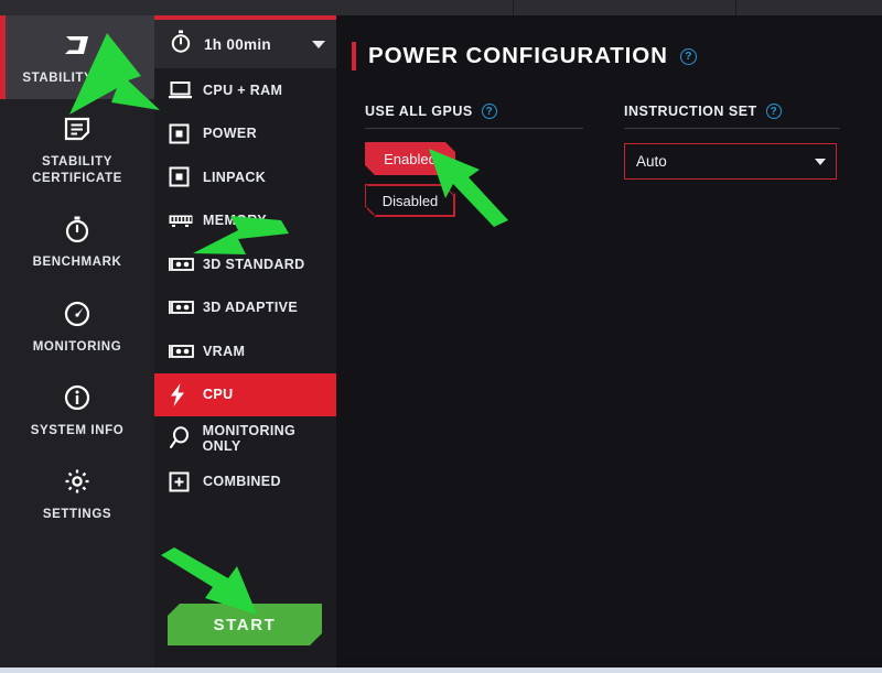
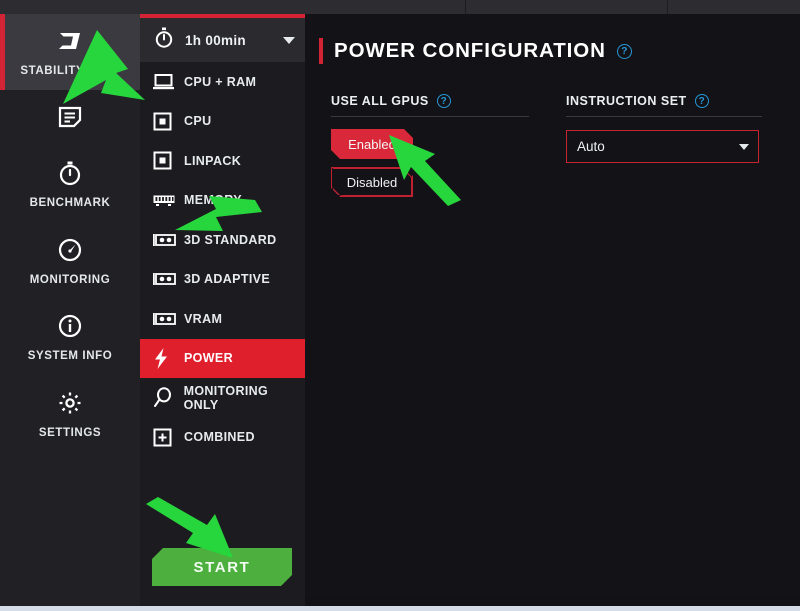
- STABILITY
- CERTIFICATE
  BENCHMARK
  MONITORING
  SYSTEM INFO
  SETTINGS
  1h 00min
  CPU + RAM
- POWER
+ CPU
  LINPACK
  3D STANDARD
  3D ADAPTIVE
  VRAM
- CPU
+ POWER
  MONITORING ONLY
  COMBINED
  START
  POWER CONFIGURATION
  ?
  USE ALL GPUS
  ?
  Enable
  Disabled
  INSTRUCTION SET
  ?
  Auto
